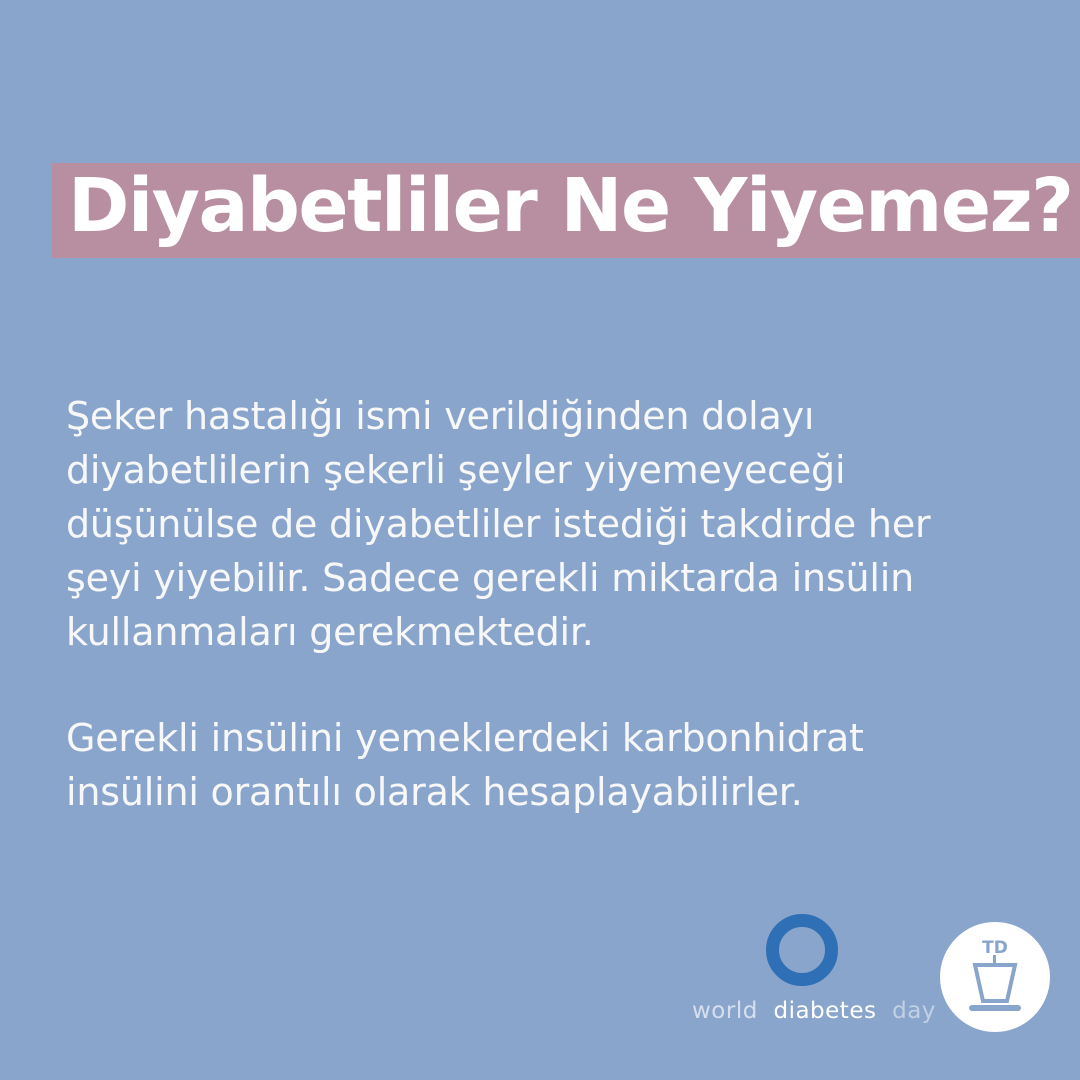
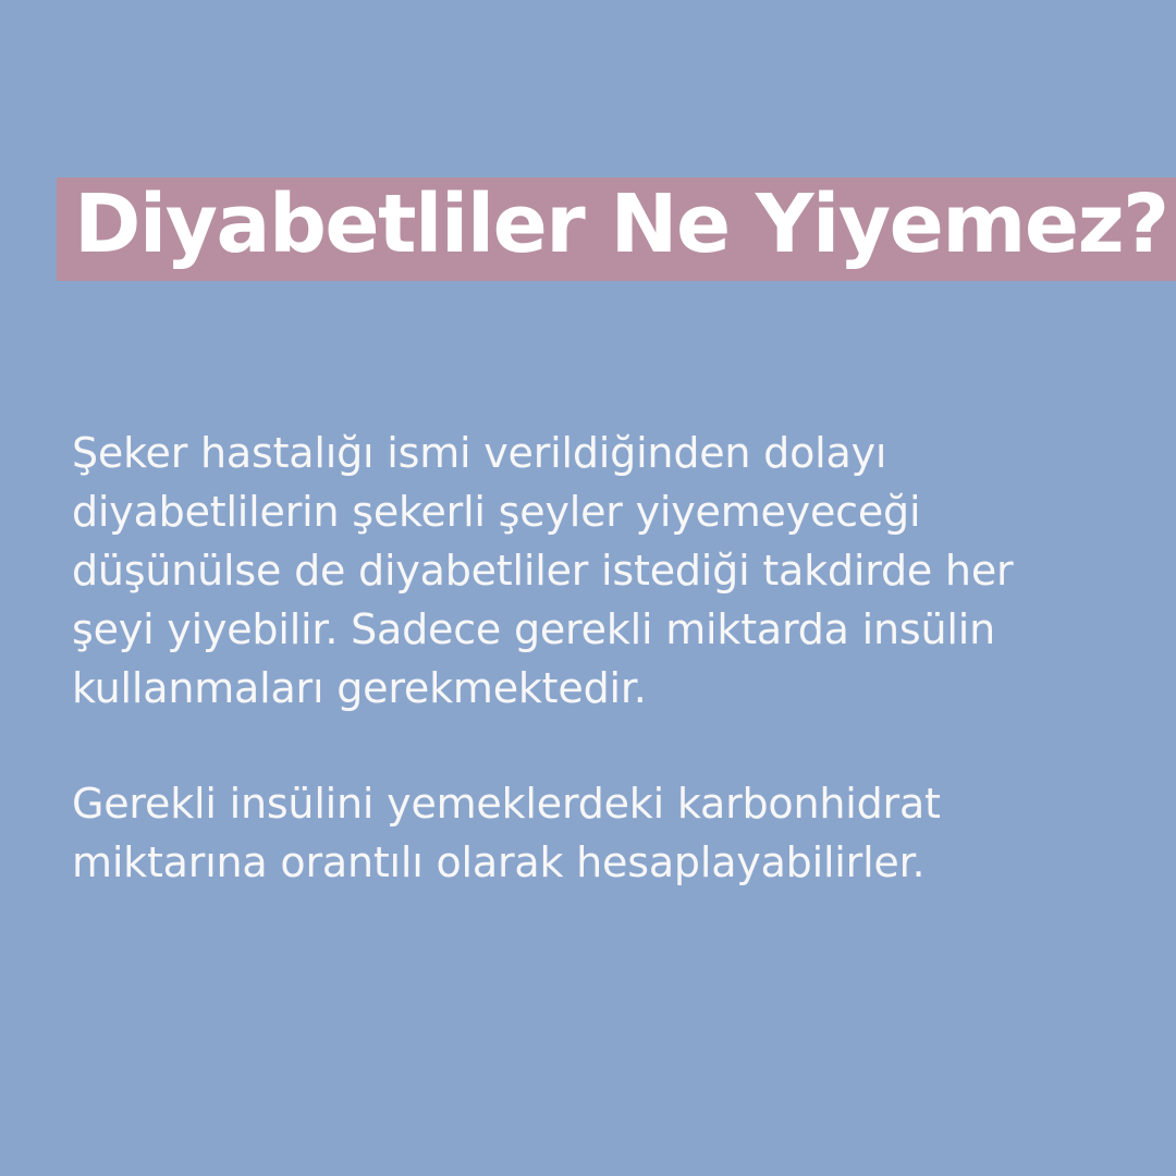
  Diyabetliler Ne Yiyemez?
  Şeker hastalığı ismi verildiğinden dolayı diyabetlilerin şekerli şeyler yiyemeyeceği düşünülse de diyabetliler istediği takdirde her şeyi yiyebilir. Sadece gerekli miktarda insülin kullanmaları gerekmektedir.
- Gerekli insülini yemeklerdeki karbonhidrat insülini orantılı olarak hesaplayabilirler.
+ Gerekli insülini yemeklerdeki karbonhidrat miktarına orantılı olarak hesaplayabilirler.
- world diabetes day
- TD
